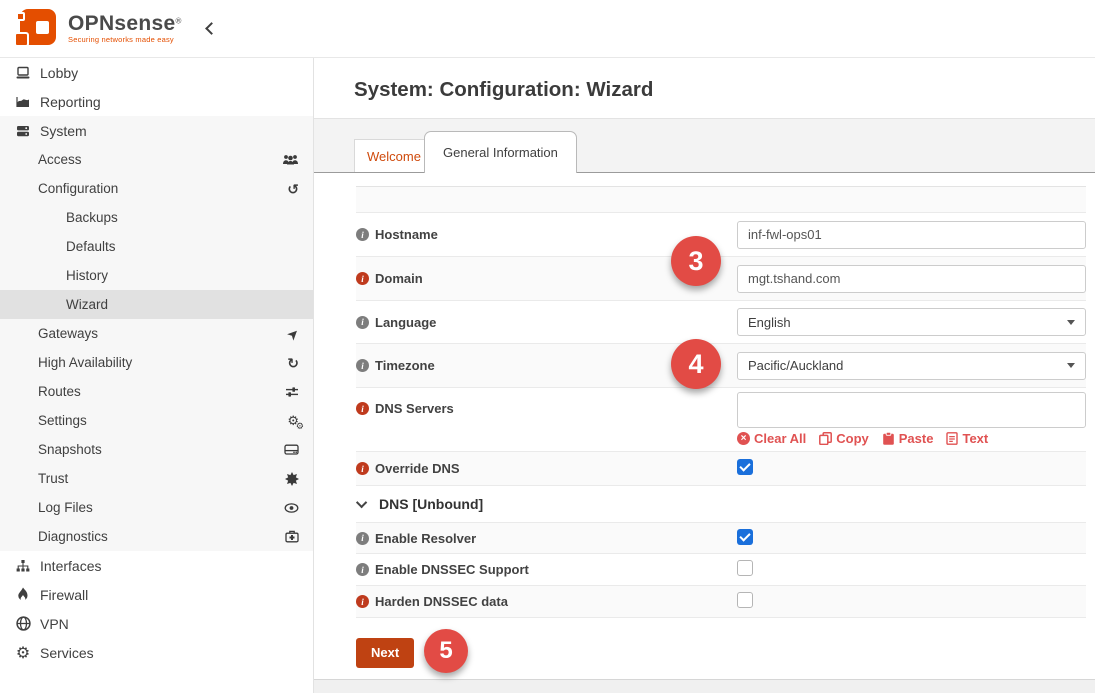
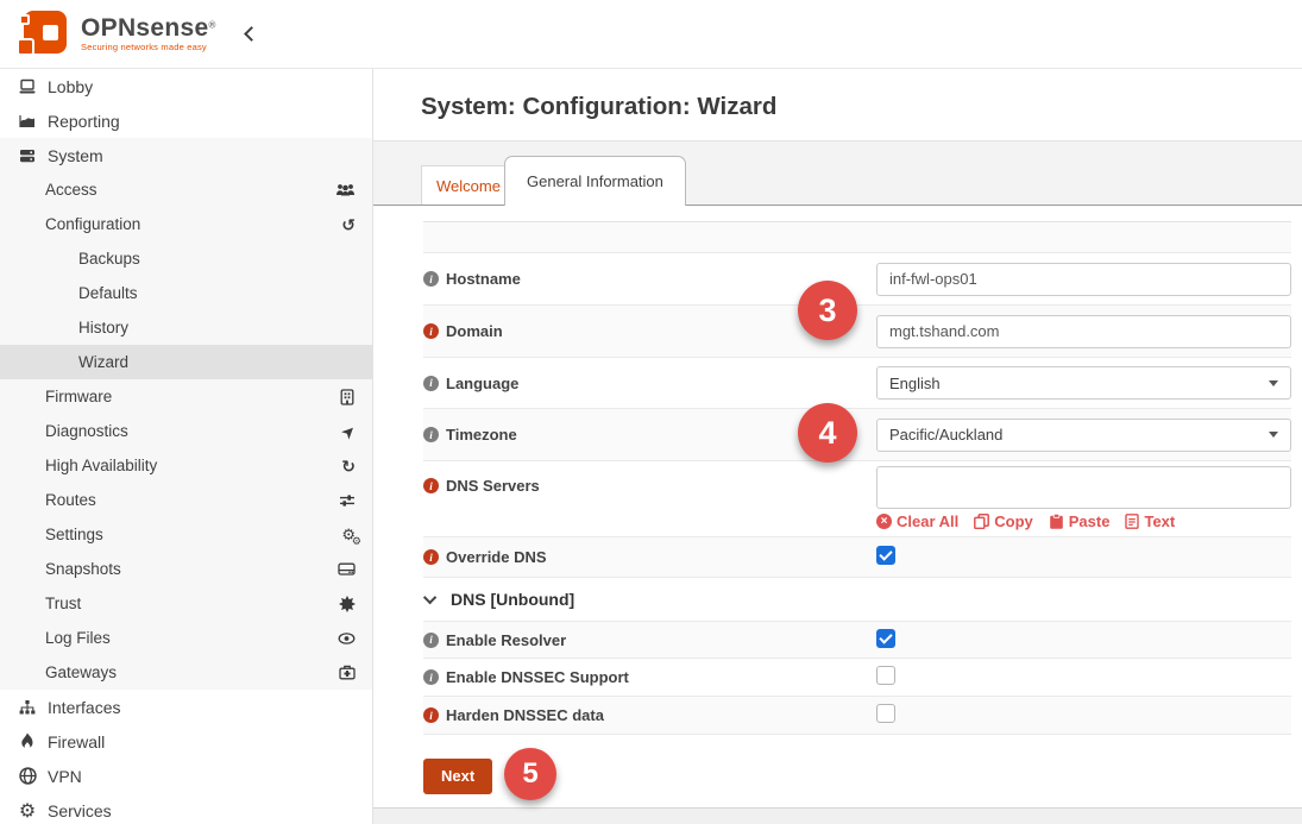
  OPNsense®
  Securing networks made easy
  Lobby
  Reporting
  System
  Access
  Configuration
  ↺
  Backups
  Defaults
  History
  Wizard
+ Firmware
- Gateways
+ Diagnostics
  High Availability
  ↻
  Routes
  Settings
  ⚙
  ⚙
  Snapshots
  Trust
  Log Files
- Diagnostics
+ Gateways
  Interfaces
  Firewall
  VPN
  ⚙
  Services
  System: Configuration: Wizard
  Welcome
  General Information
  i
  Hostname
  inf-fwl-ops01
  i
  Domain
  mgt.tshand.com
  i
  Language
  English
  i
  Timezone
  Pacific/Auckland
  i
  DNS Servers
  ×
  Clear All
  Copy
  Paste
  Text
  i
  Override DNS
  DNS [Unbound]
  i
  Enable Resolver
  i
  Enable DNSSEC Support
  i
  Harden DNSSEC data
  Next
  3
  4
  5
